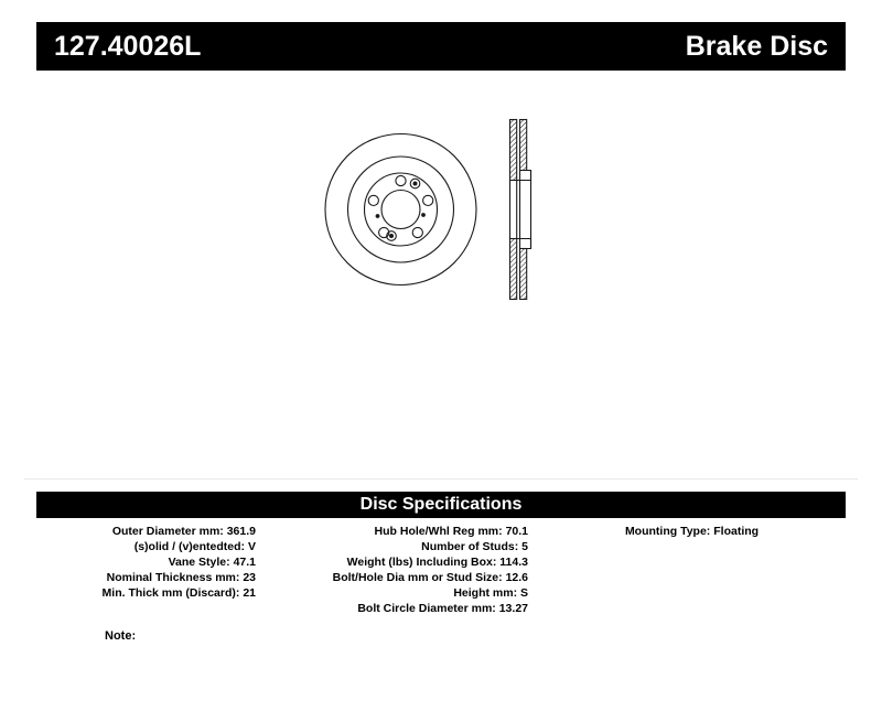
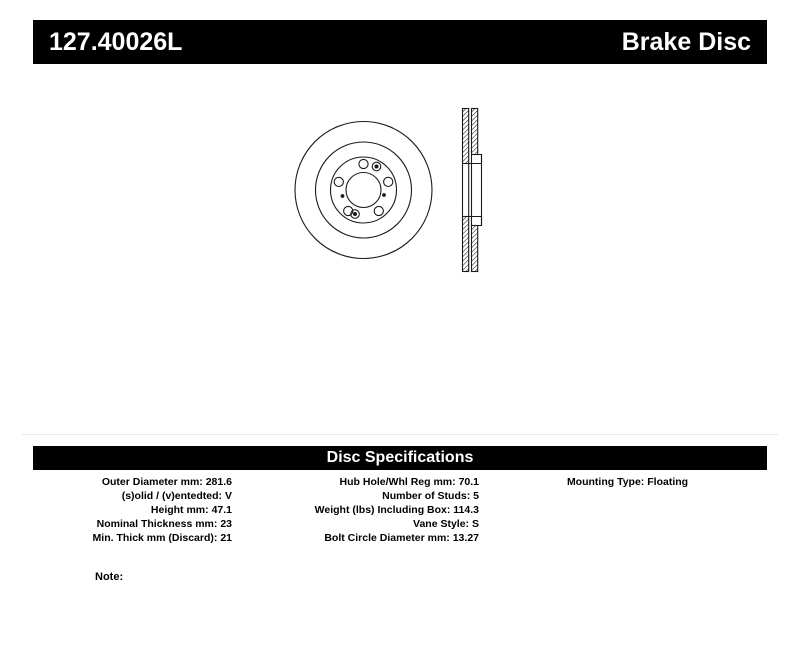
  127.40026L
  Brake Disc
  Disc Specifications
- Outer Diameter mm: 361.9
+ Outer Diameter mm: 281.6
  (s)olid / (v)entedted: V
- Vane Style: 47.1
+ Height mm: 47.1
  Nominal Thickness mm: 23
  Min. Thick mm (Discard): 21
  Hub Hole/Whl Reg mm: 70.1
  Number of Studs: 5
  Weight (lbs) Including Box: 114.3
- Bolt/Hole Dia mm or Stud Size: 12.6
- Height mm: S
+ Vane Style: S
  Bolt Circle Diameter mm: 13.27
  Mounting Type: Floating
  Note:
